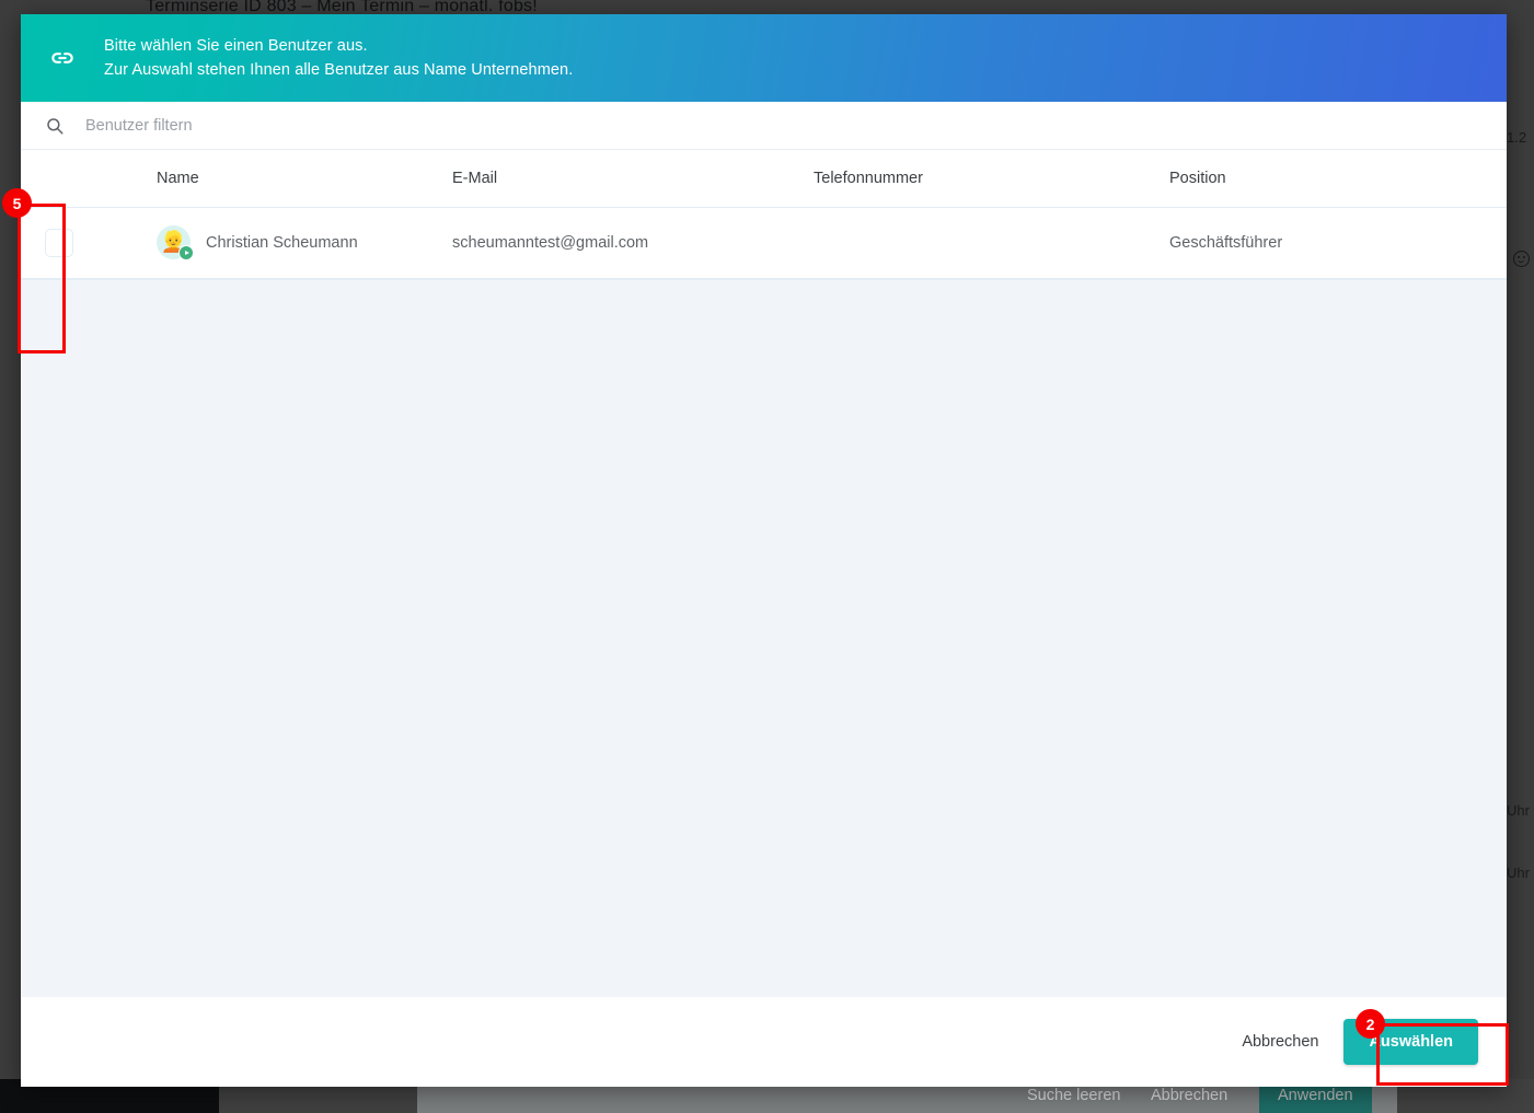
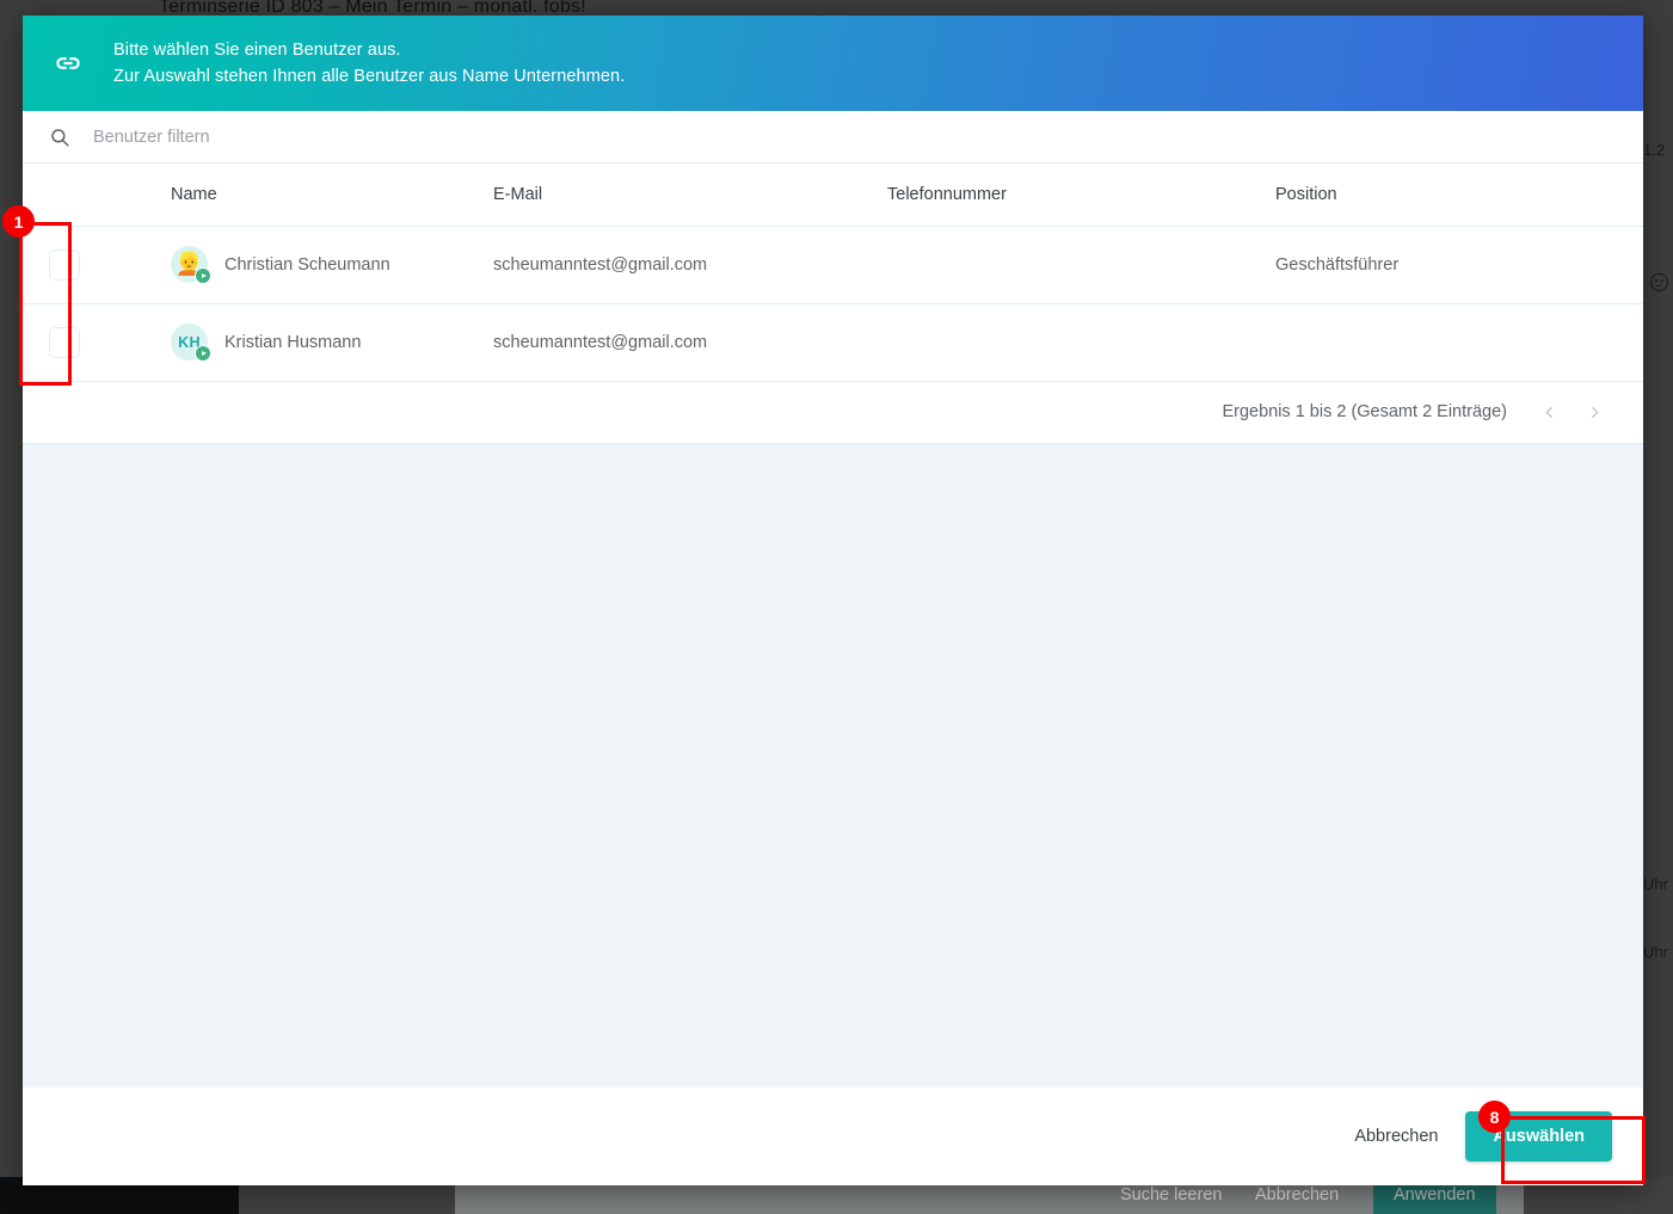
  Terminserie ID 803 – Mein Termin – monatl. fobs!
  1.2
  Uhr
  Uhr
  Suche leeren
  Abbrechen
  Anwenden
  Bitte wählen Sie einen Benutzer aus.
  Zur Auswahl stehen Ihnen alle Benutzer aus Name Unternehmen.
  Benutzer filtern
  	Name	E-Mail	Telefonnummer	Position
  	👱 Christian Scheumann	scheumanntest@gmail.com		Geschäftsführer
+ 	KH Kristian Husmann	scheumanntest@gmail.com
+ Ergebnis 1 bis 2 (Gesamt 2 Einträge)
  Abbrechen
  Auswählen
- 5
+ 1
- 2
+ 8
